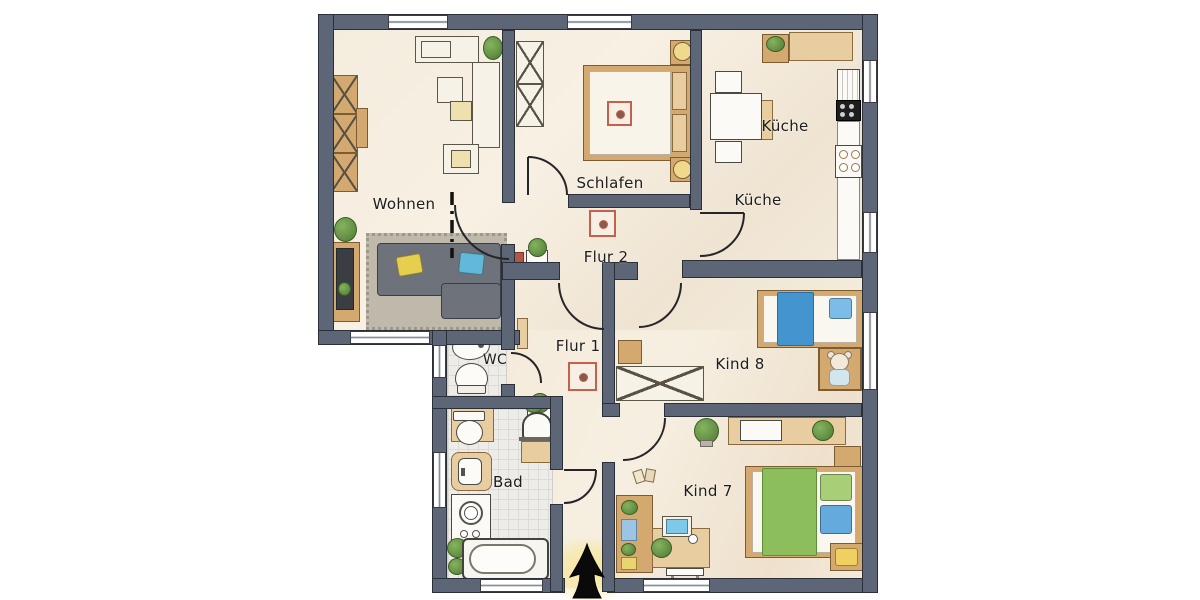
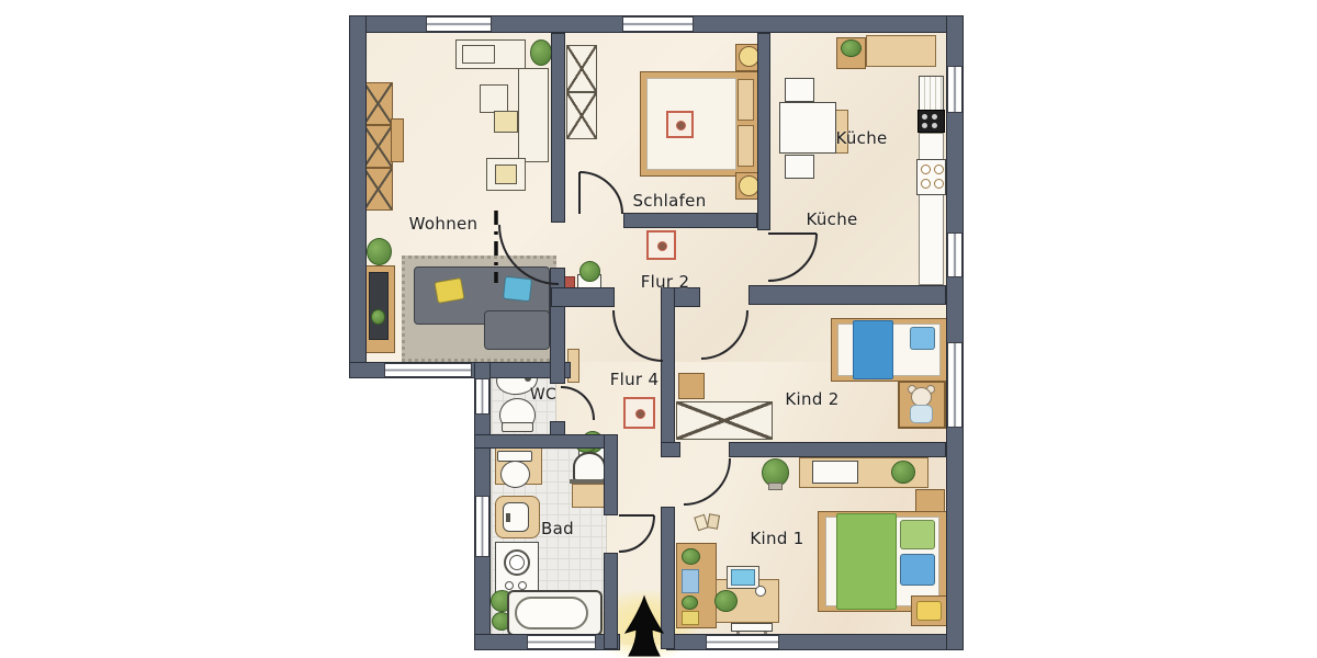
  Wohnen
  Schlafen
  Küche
  Küche
  Flur 2
- Flur 1
+ Flur 4
  WC
  Bad
- Kind 8
+ Kind 2
- Kind 7
+ Kind 1
